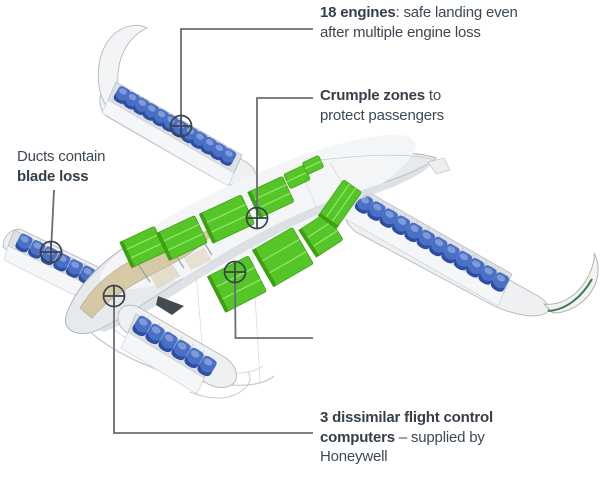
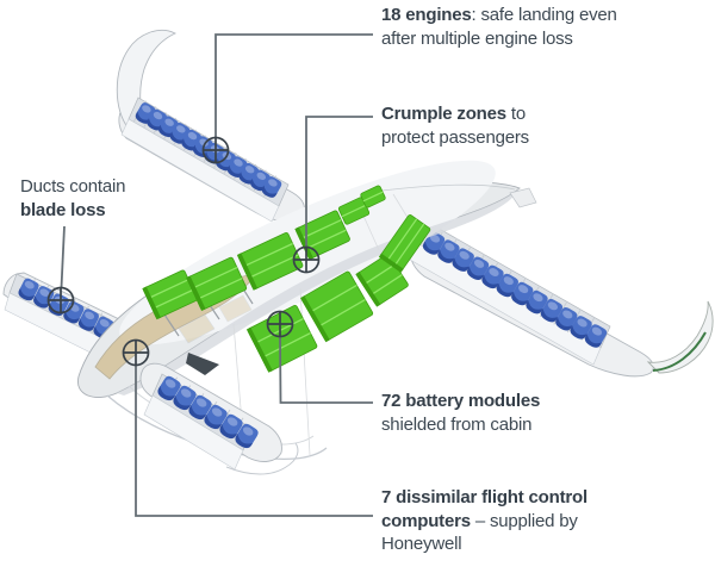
  18 engines: safe landing even after multiple engine loss
  Crumple zones to protect passengers
  Ducts contain blade loss
+ 72 battery modules shielded from cabin
- 3 dissimilar flight control computers – supplied by Honeywell
+ 7 dissimilar flight control computers – supplied by Honeywell
